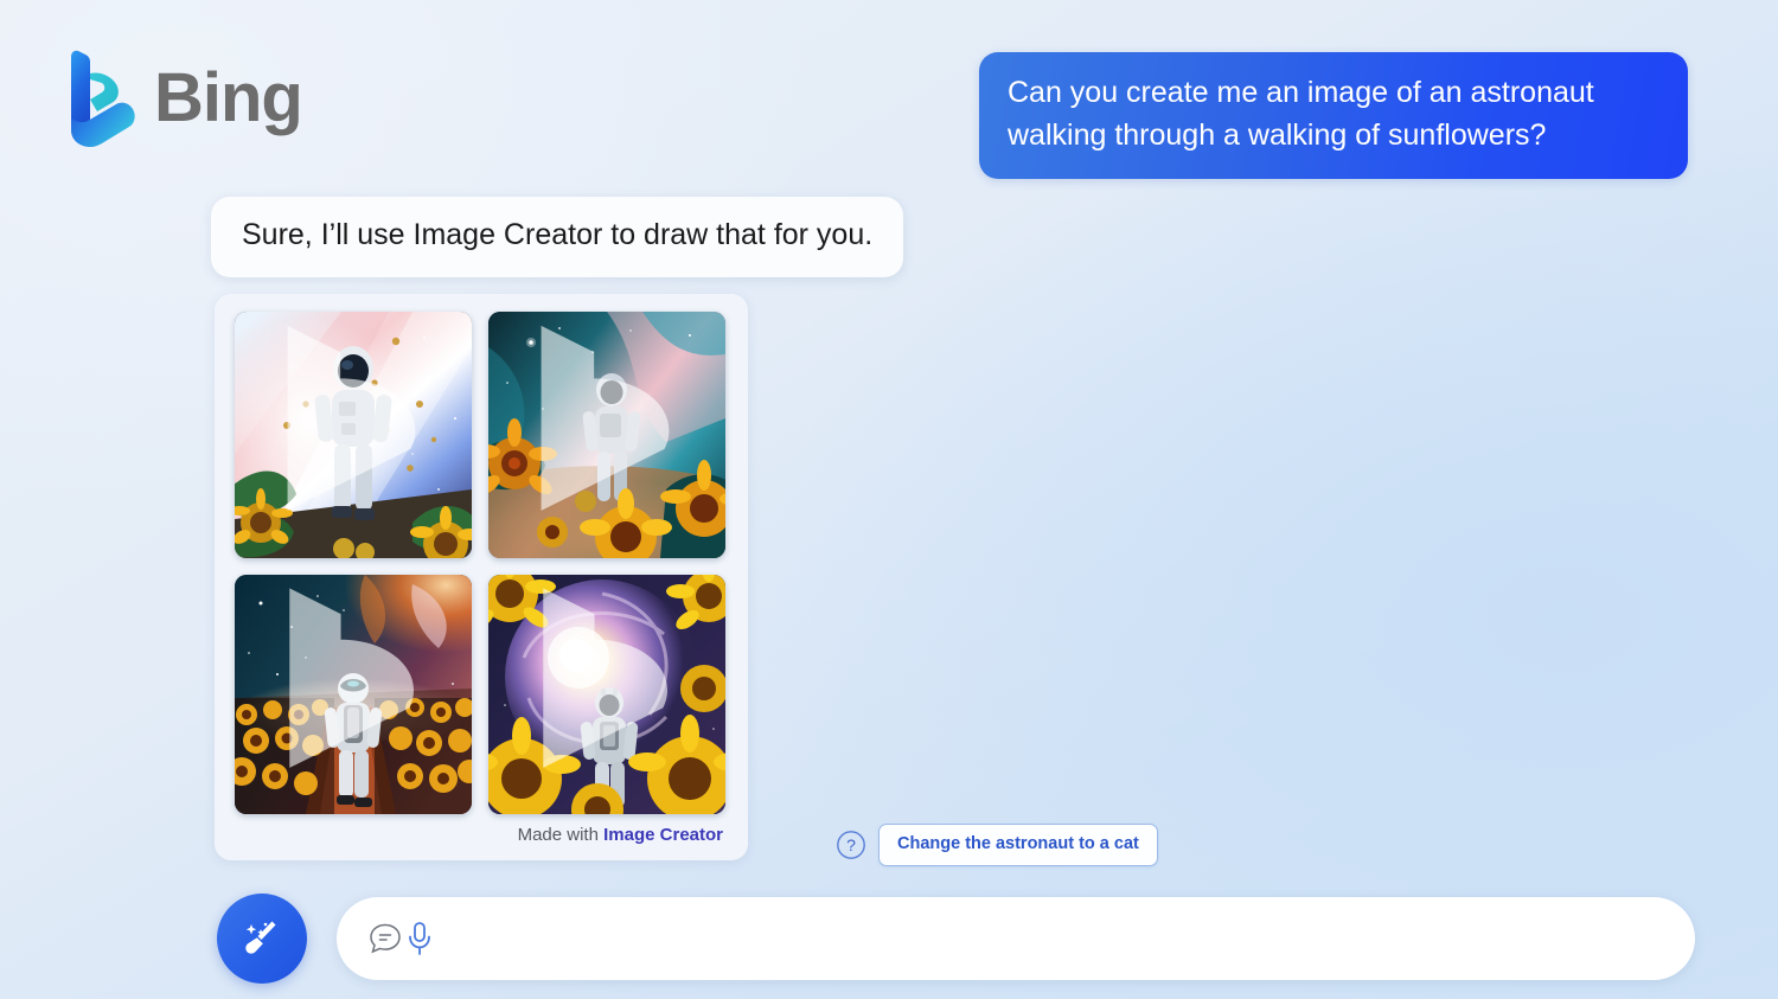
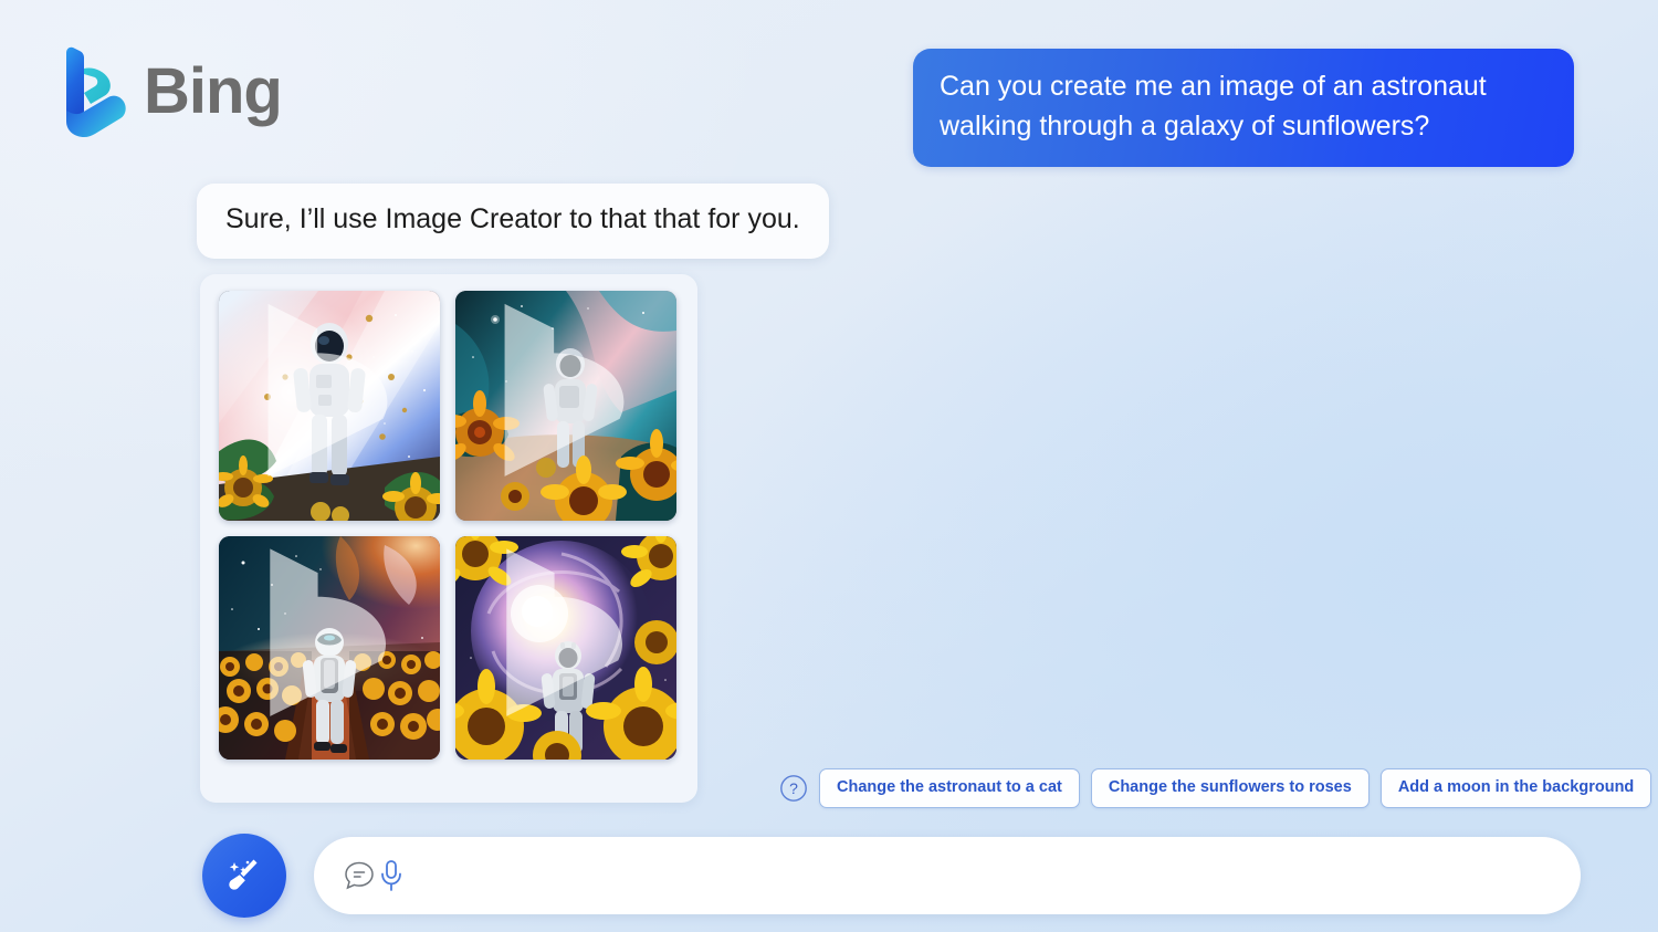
  Bing
- Can you create me an image of an astronaut walking through a walking of sunflowers?
+ Can you create me an image of an astronaut walking through a galaxy of sunflowers?
- Sure, I’ll use Image Creator to draw that for you.
+ Sure, I’ll use Image Creator to that that for you.
- Made with Image Creator
  ?
  Change the astronaut to a cat
+ Change the sunflowers to roses
+ Add a moon in the background
